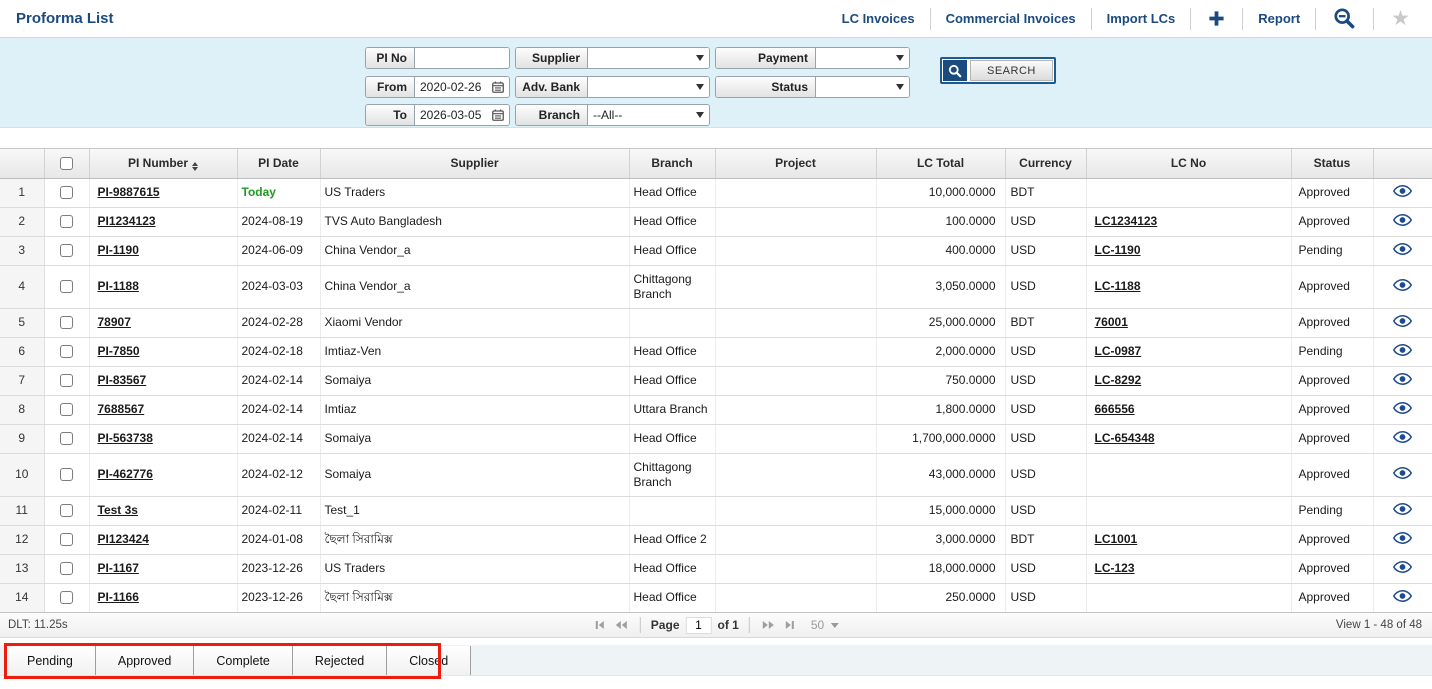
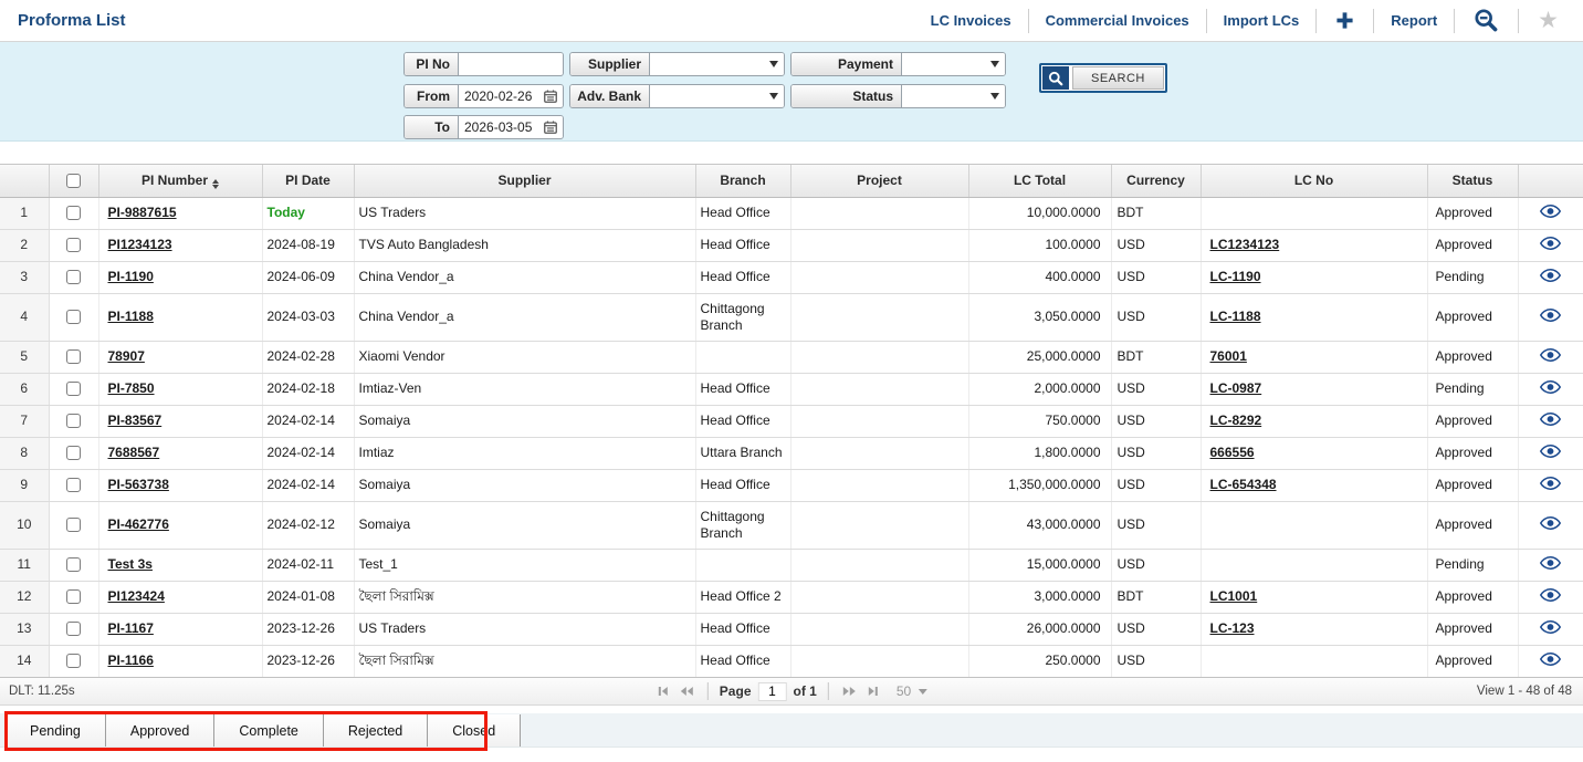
  Proforma List
  LC Invoices
  Commercial Invoices
  Import LCs
  Report
  ★
  PI No
  From
  2020-02-26
  To
  2026-03-05
  Supplier
  Adv. Bank
- Branch
- --All--
  Payment
  Status
  SEARCH
  		PI Number	PI Date	Supplier	Branch	Project	LC Total	Currency	LC No	Status
  1		PI-9887615	Today	US Traders	Head Office		10,000.0000	BDT		Approved
  2		PI1234123	2024-08-19	TVS Auto Bangladesh	Head Office		100.0000	USD	LC1234123	Approved
  3		PI-1190	2024-06-09	China Vendor_a	Head Office		400.0000	USD	LC-1190	Pending
  4		PI-1188	2024-03-03	China Vendor_a	Chittagong Branch		3,050.0000	USD	LC-1188	Approved
  5		78907	2024-02-28	Xiaomi Vendor			25,000.0000	BDT	76001	Approved
  6		PI-7850	2024-02-18	Imtiaz-Ven	Head Office		2,000.0000	USD	LC-0987	Pending
  7		PI-83567	2024-02-14	Somaiya	Head Office		750.0000	USD	LC-8292	Approved
  8		7688567	2024-02-14	Imtiaz	Uttara Branch		1,800.0000	USD	666556	Approved
- 9		PI-563738	2024-02-14	Somaiya	Head Office		1,700,000.0000	USD	LC-654348	Approved
+ 9		PI-563738	2024-02-14	Somaiya	Head Office		1,350,000.0000	USD	LC-654348	Approved
  10		PI-462776	2024-02-12	Somaiya	Chittagong Branch		43,000.0000	USD		Approved
  11		Test 3s	2024-02-11	Test_1			15,000.0000	USD		Pending
  12		PI123424	2024-01-08	ছৈলা সিরামিক্স	Head Office 2		3,000.0000	BDT	LC1001	Approved
- 13		PI-1167	2023-12-26	US Traders	Head Office		18,000.0000	USD	LC-123	Approved
+ 13		PI-1167	2023-12-26	US Traders	Head Office		26,000.0000	USD	LC-123	Approved
  14		PI-1166	2023-12-26	ছৈলা সিরামিক্স	Head Office		250.0000	USD		Approved
  DLT: 11.25s
  Page
  1
  of 1
  50
  View 1 - 48 of 48
  Pending
  Approved
  Complete
  Rejected
  Closed
